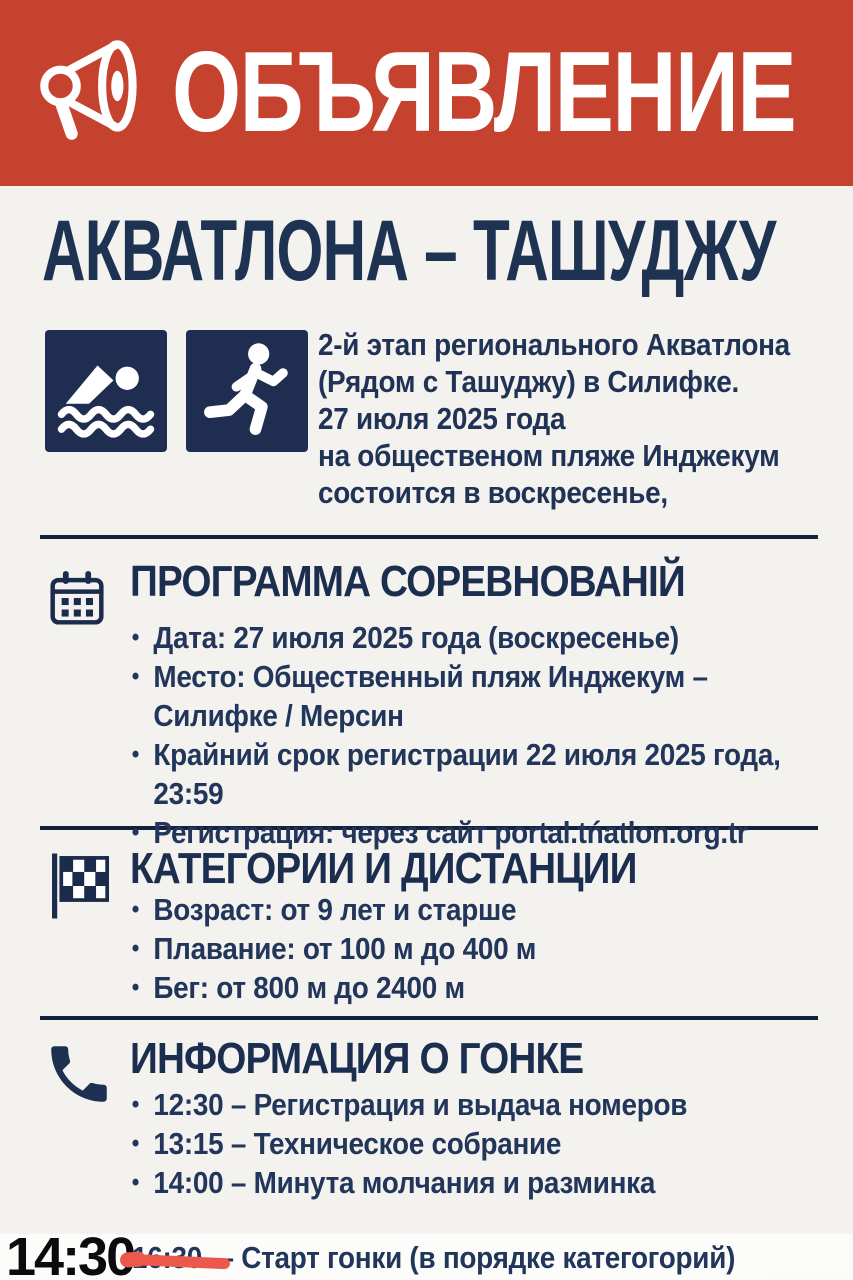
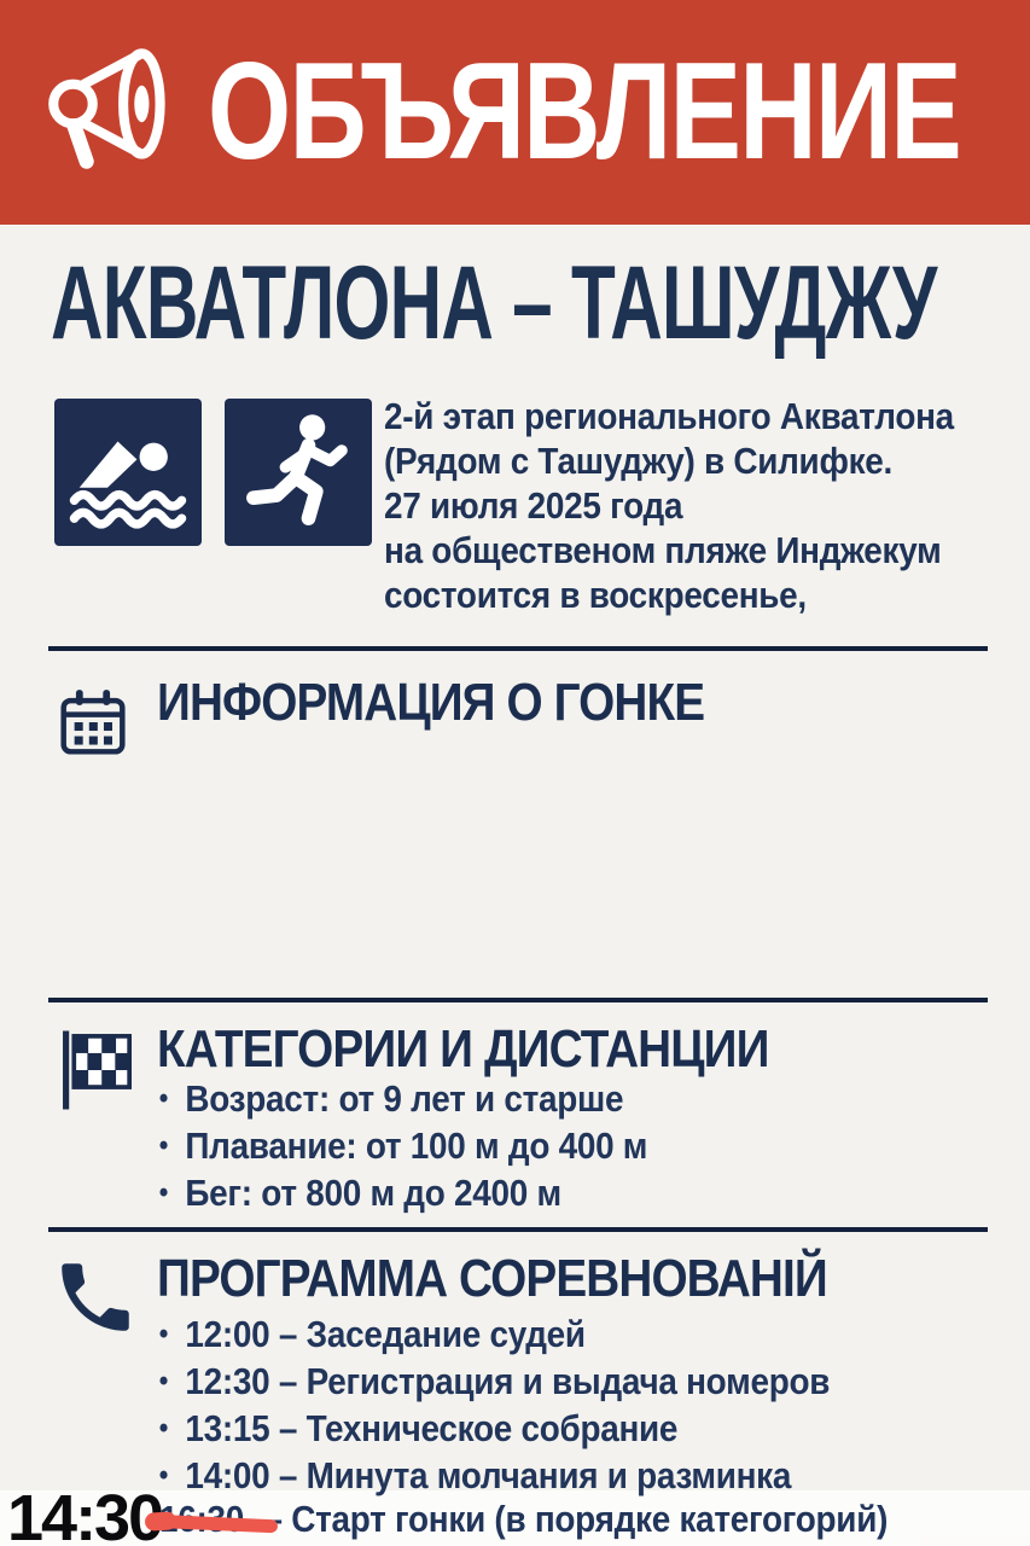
  ОБЪЯВЛЕНИЕ
  АКВАТЛОНА – ТАШУДЖУ
  2-й этап регионального Акватлона
  (Рядом с Ташуджу) в Силифке.
  27 июля 2025 года
  на общественом пляже Инджекум
  состоится в воскресенье,
- ПРОГРАММА СОРЕВНОВАНІЙ
+ ИНФОРМАЦИЯ О ГОНКЕ
- Дата: 27 июля 2025 года (воскресенье)
- Место: Общественный пляж Инджекум – Силифке / Мерсин
- Крайний срок регистрации 22 июля 2025 года, 23:59
- Регистрация: через сайт portal.tńatlon.org.tr
  КАТЕГОРИИ И ДИСТАНЦИИ
  Возраст: от 9 лет и старше
  Плавание: от 100 м до 400 м
  Бег: от 800 м до 2400 м
- ИНФОРМАЦИЯ О ГОНКЕ
+ ПРОГРАММА СОРЕВНОВАНІЙ
+ 12:00 – Заседание судей
  12:30 – Регистрация и выдача номеров
  13:15 – Техническое собрание
  14:00 – Минута молчания и разминка
  14:3
  Старт гонки (в порядке категогорий)
